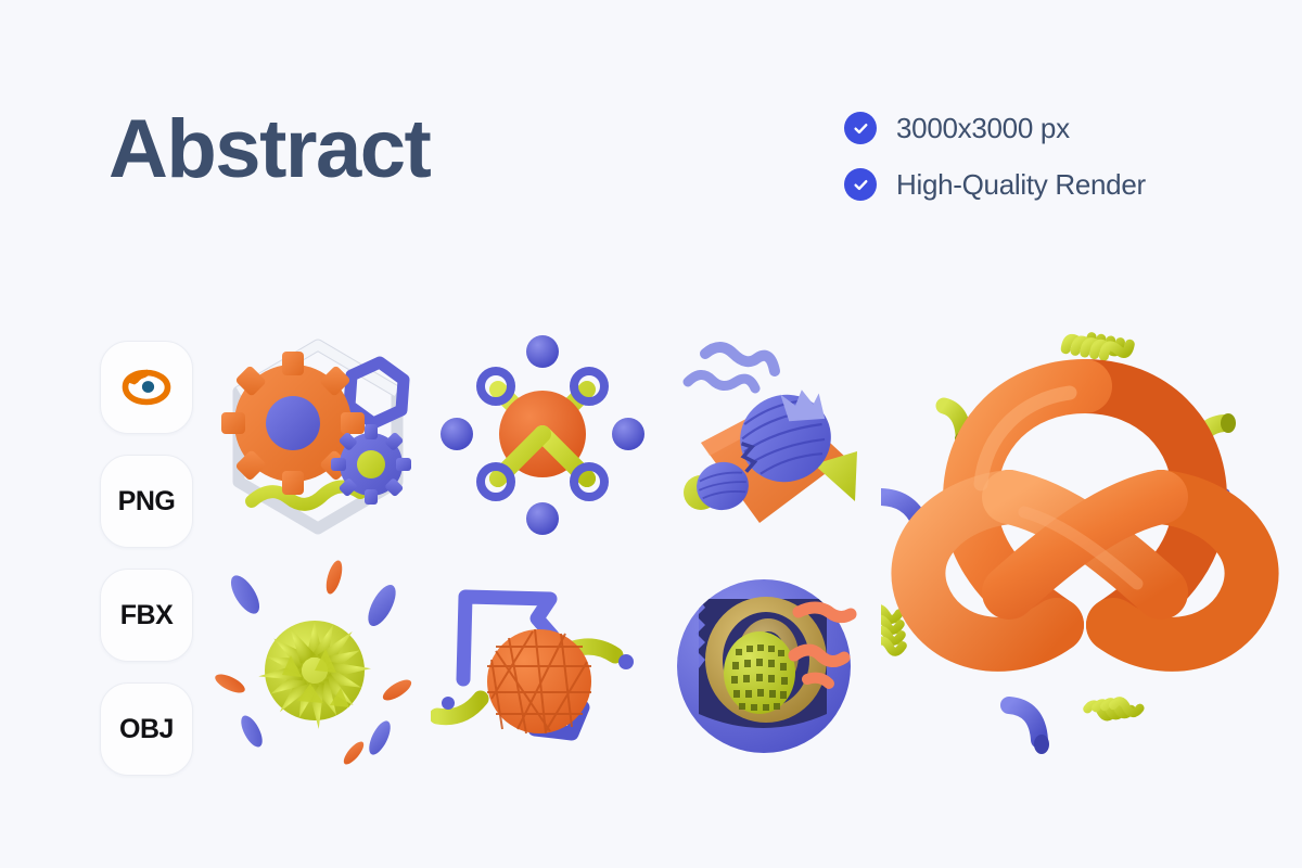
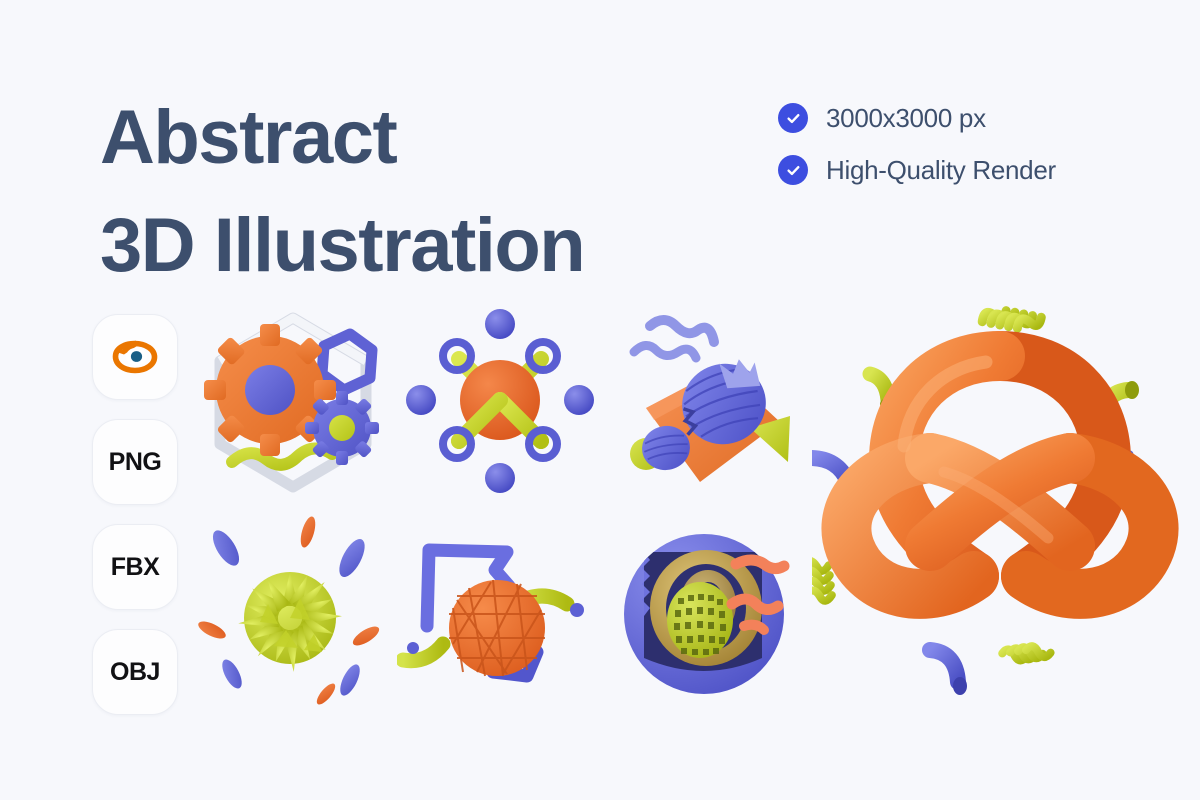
  Abstract
+ 3D Illustration
  3000x3000 px
  High-Quality Render
  PNG
  FBX
  OBJ
